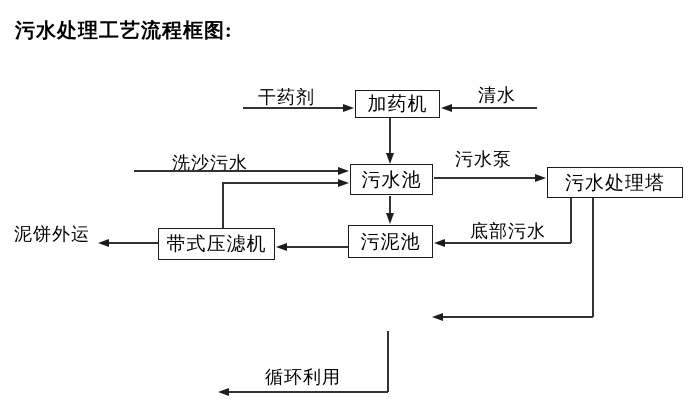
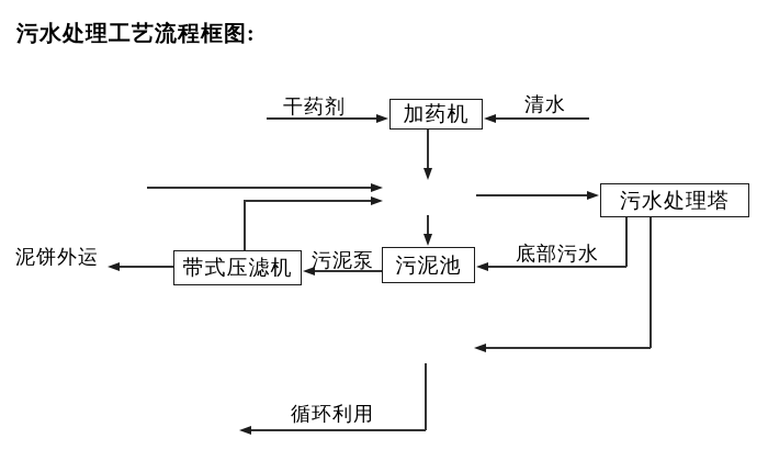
  污水处理工艺流程框图:
  加药机
- 污水池
  污水处理塔
  带式压滤机
  污泥池
  干药剂
  清水
- 洗沙污水
- 污水泵
  泥饼外运
+ 污泥泵
  底部污水
  循环利用
